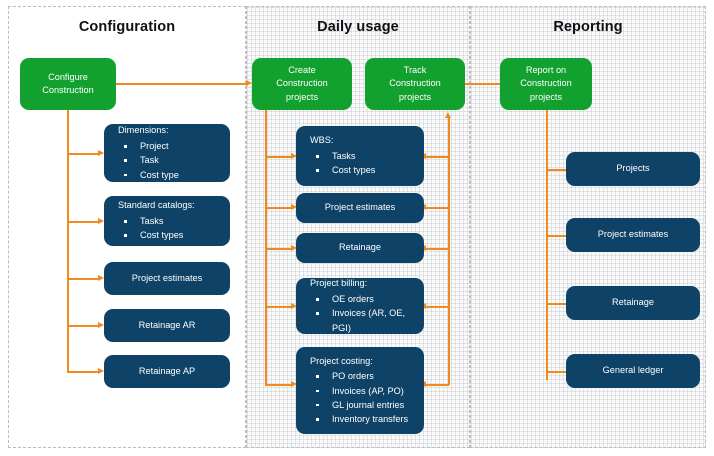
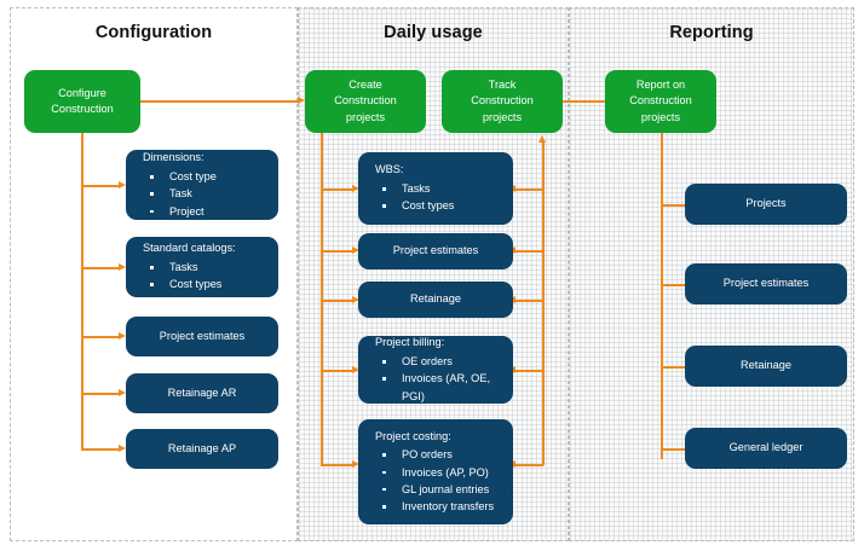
  Configuration
  Daily usage
  Reporting
  Configure
  Construction
  Dimensions:
- Project
+ Cost type
  Task
- Cost type
+ Project
  Standard catalogs:
  Tasks
  Cost types
  Project estimates
  Retainage AR
  Retainage AP
  Create
  Construction
  projects
  Track
  Construction
  projects
  WBS:
  Tasks
  Cost types
  Project estimates
  Retainage
  Project billing:
  OE orders
  Invoices (AR, OE, PGI)
  Project costing:
  PO orders
  Invoices (AP, PO)
  GL journal entries
  Inventory transfers
  Report on
  Construction
  projects
  Projects
  Project estimates
  Retainage
  General ledger
